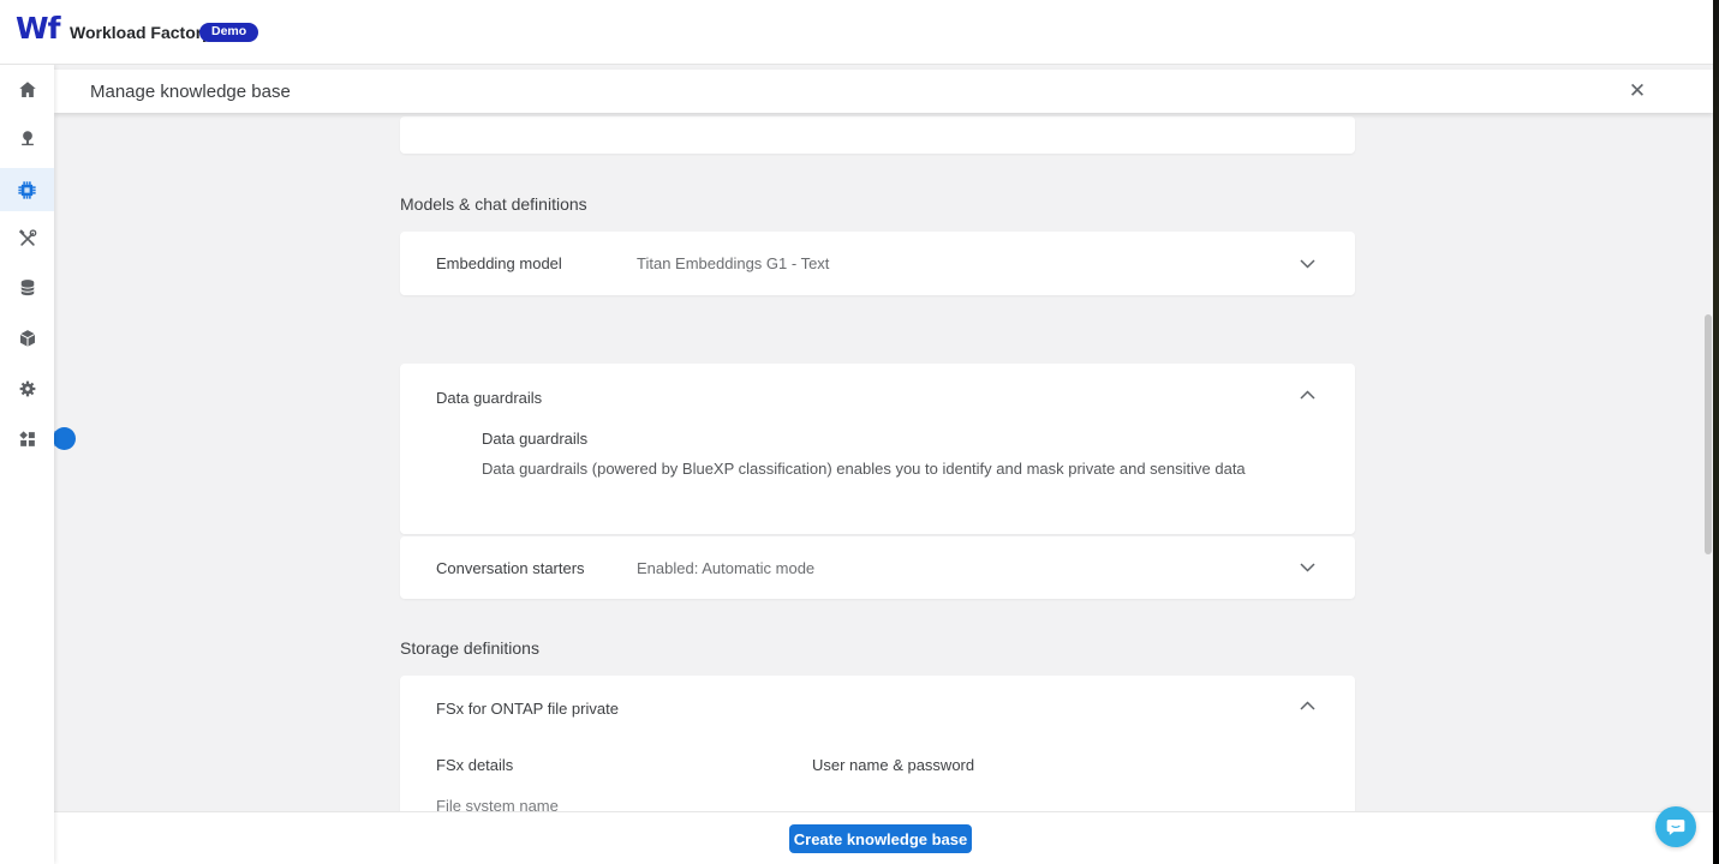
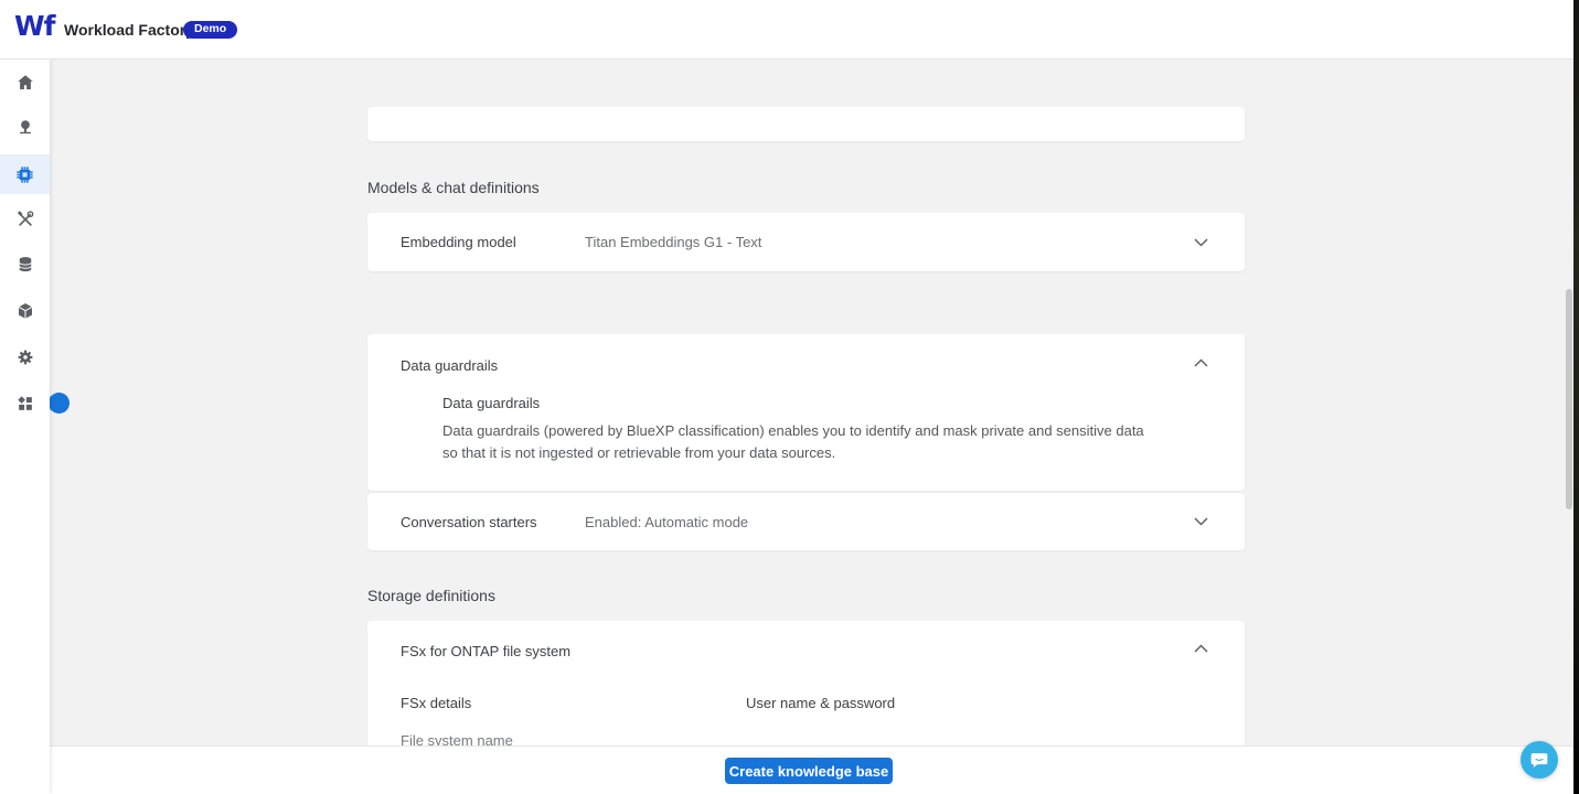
  Wf
  Workload Facto
  Demo
- Manage knowledge base
- ✕
  Models & chat definitions
  Embedding model
  Titan Embeddings G1 - Text
  Data guardrails
  Data guardrails
  Data guardrails (powered by BlueXP classification) enables you to identify and mask private and sensitive data
+ so that it is not ingested or retrievable from your data sources.
  Conversation starters
  Enabled: Automatic mode
  Storage definitions
- FSx for ONTAP file private
+ FSx for ONTAP file system
  FSx details
  User name & password
  File system name
  Create knowledge base
